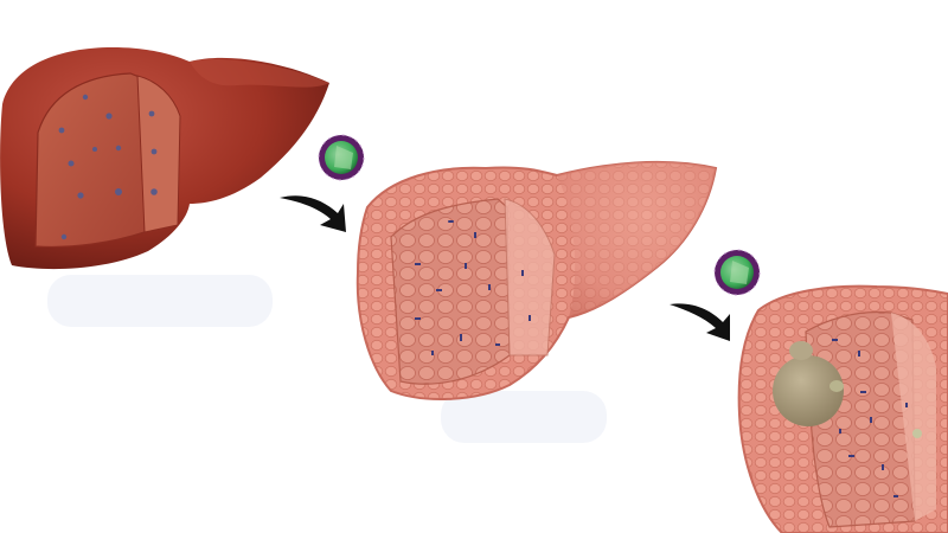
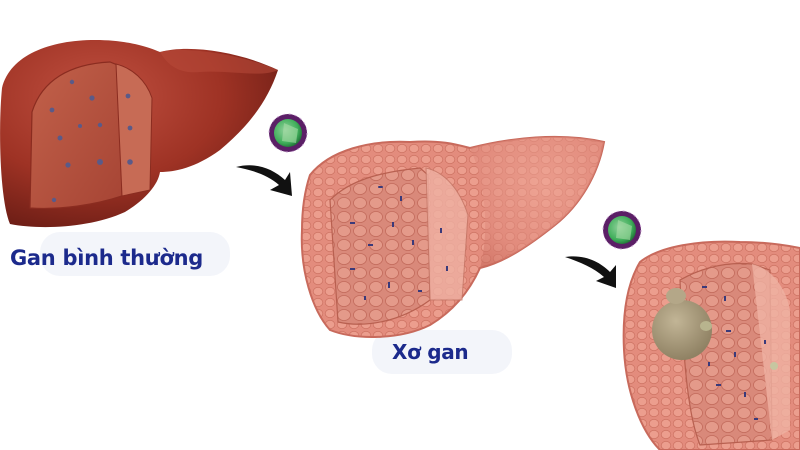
+ Gan bình thường
+ Xơ gan
